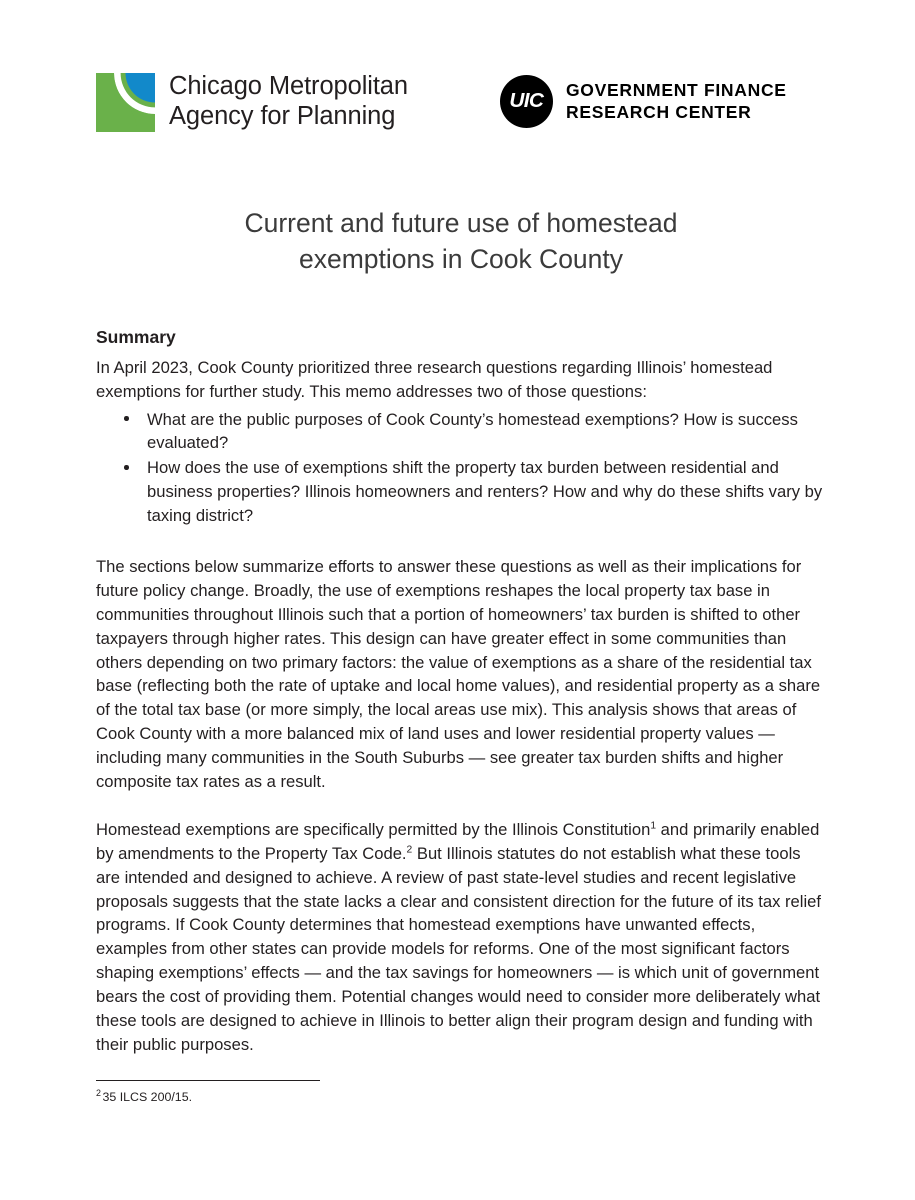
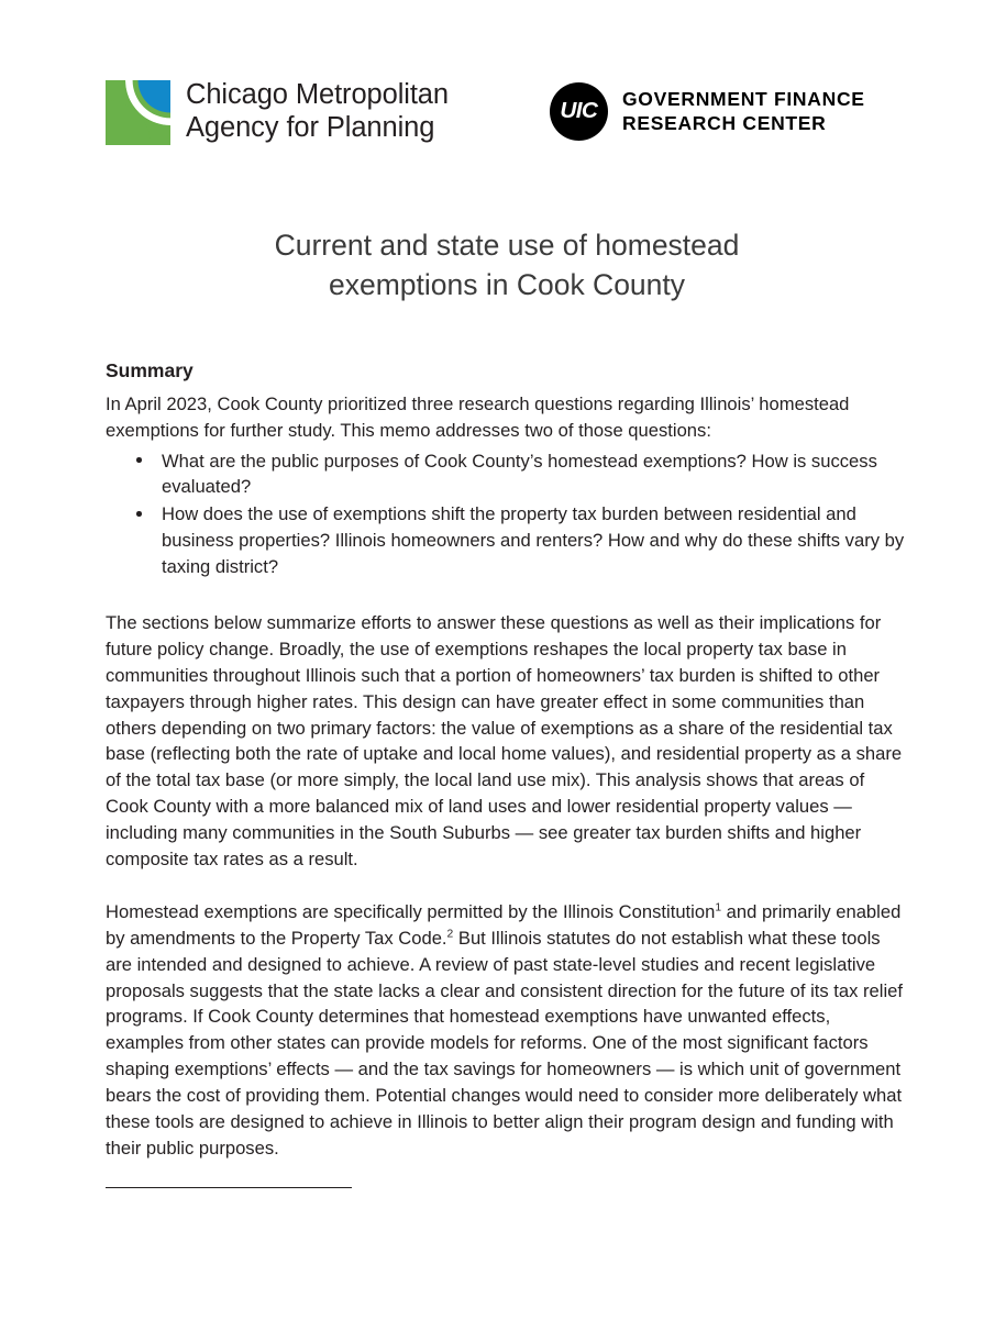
  Chicago Metropolitan
  Agency for Planning
  UIC
  GOVERNMENT FINANCE
  RESEARCH CENTER
- Current and future use of homestead
+ Current and state use of homestead
  exemptions in Cook County
  Summary
  In April 2023, Cook County prioritized three research questions regarding Illinois’ homestead exemptions for further study. This memo addresses two of those questions:
  What are the public purposes of Cook County’s homestead exemptions? How is success evaluated?
  How does the use of exemptions shift the property tax burden between residential and business properties? Illinois homeowners and renters? How and why do these shifts vary by taxing district?
- The sections below summarize efforts to answer these questions as well as their implications for future policy change. Broadly, the use of exemptions reshapes the local property tax base in communities throughout Illinois such that a portion of homeowners’ tax burden is shifted to other taxpayers through higher rates. This design can have greater effect in some communities than others depending on two primary factors: the value of exemptions as a share of the residential tax base (reflecting both the rate of uptake and local home values), and residential property as a share of the total tax base (or more simply, the local areas use mix). This analysis shows that areas of Cook County with a more balanced mix of land uses and lower residential property values — including many communities in the South Suburbs — see greater tax burden shifts and higher composite tax rates as a result.
+ The sections below summarize efforts to answer these questions as well as their implications for future policy change. Broadly, the use of exemptions reshapes the local property tax base in communities throughout Illinois such that a portion of homeowners’ tax burden is shifted to other taxpayers through higher rates. This design can have greater effect in some communities than others depending on two primary factors: the value of exemptions as a share of the residential tax base (reflecting both the rate of uptake and local home values), and residential property as a share of the total tax base (or more simply, the local land use mix). This analysis shows that areas of Cook County with a more balanced mix of land uses and lower residential property values — including many communities in the South Suburbs — see greater tax burden shifts and higher composite tax rates as a result.
  Homestead exemptions are specifically permitted by the Illinois Constitution1 and primarily enabled by amendments to the Property Tax Code.2 But Illinois statutes do not establish what these tools are intended and designed to achieve. A review of past state-level studies and recent legislative proposals suggests that the state lacks a clear and consistent direction for the future of its tax relief programs. If Cook County determines that homestead exemptions have unwanted effects, examples from other states can provide models for reforms. One of the most significant factors shaping exemptions’ effects — and the tax savings for homeowners — is which unit of government bears the cost of providing them. Potential changes would need to consider more deliberately what these tools are designed to achieve in Illinois to better align their program design and funding with their public purposes.
- 2 35 ILCS 200/15.
